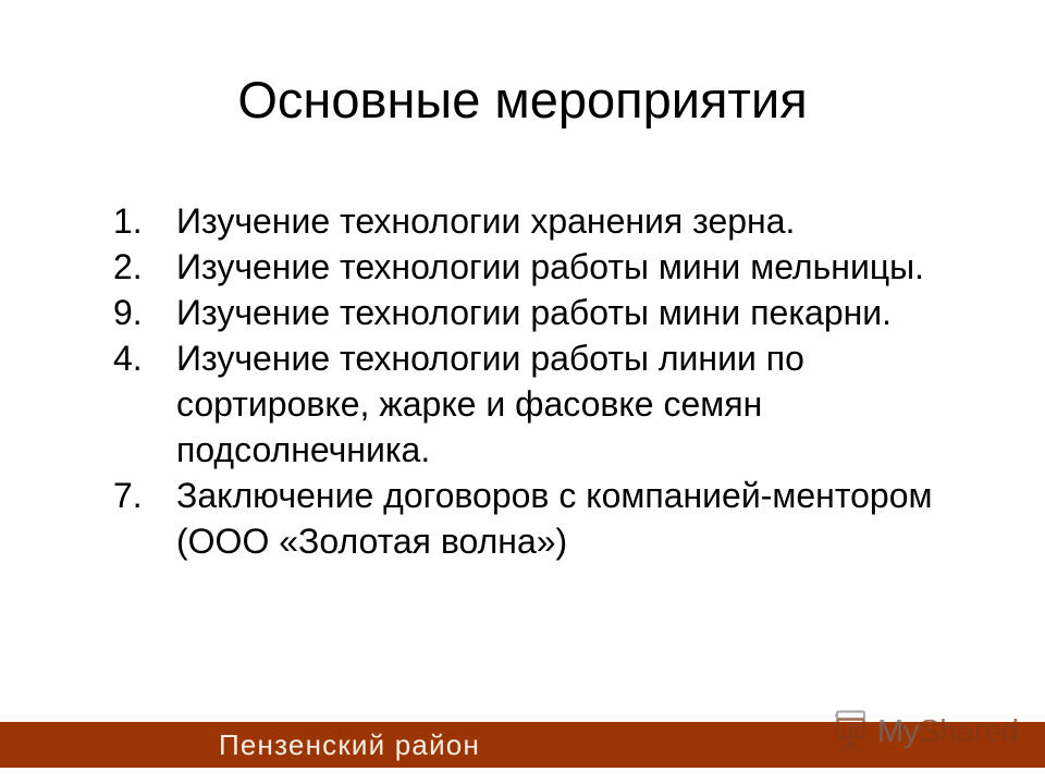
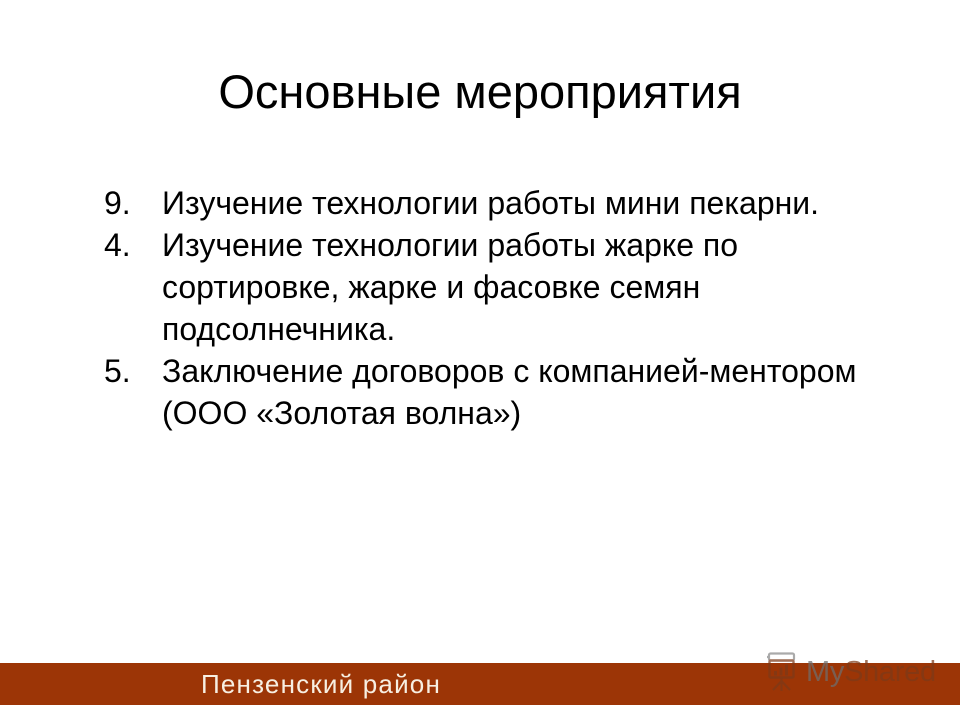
  Основные мероприятия
- 1.
- Изучение технологии хранения зерна.
- 2.
- Изучение технологии работы мини мельницы.
  9.
  Изучение технологии работы мини пекарни.
  4.
- Изучение технологии работы линии по сортировке, жарке и фасовке семян подсолнечника.
+ Изучение технологии работы жарке по сортировке, жарке и фасовке семян подсолнечника.
- 7.
+ 5.
  Заключение договоров с компанией-ментором (ООО «Золотая волна»)
  Пензенский район
  MyShared
